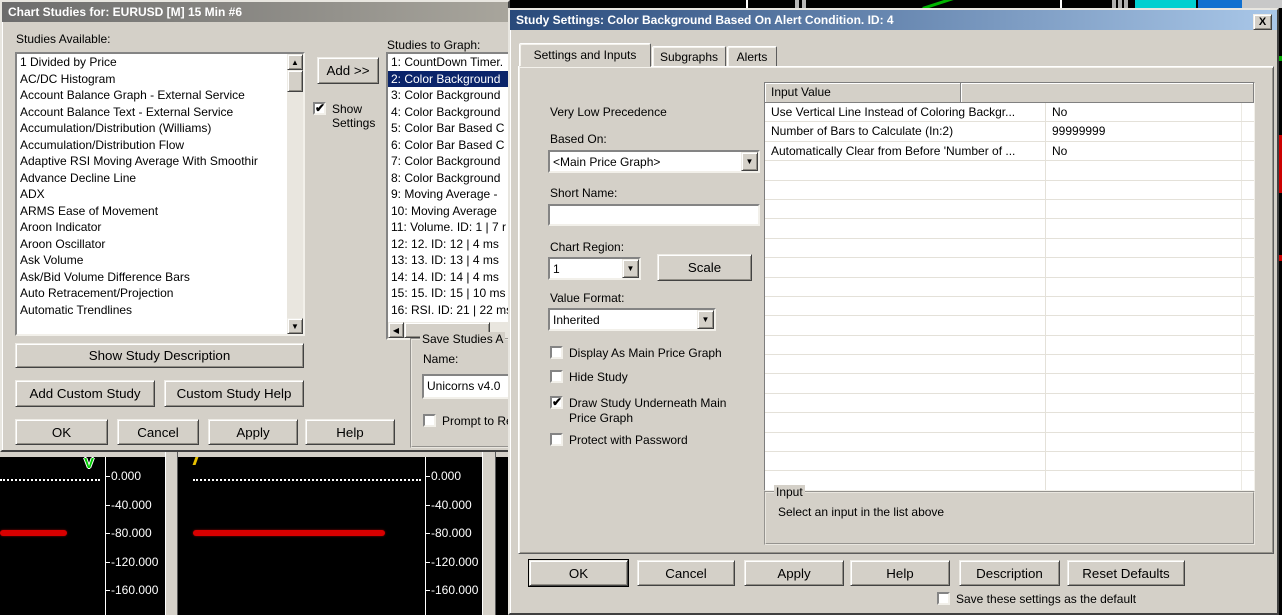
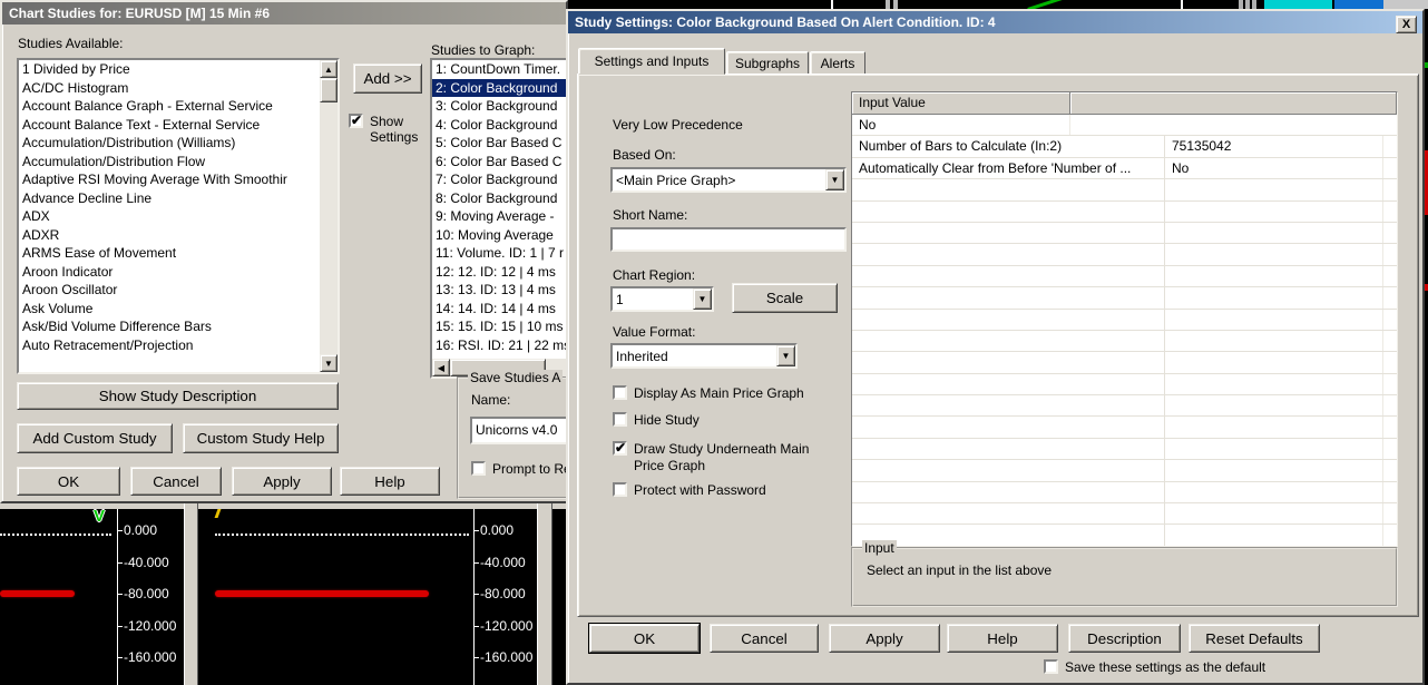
  V
  0.000
  -40.000
  -80.000
  -120.000
  -160.000
  0.000
  -40.000
  -80.000
  -120.000
  -160.000
  Chart Studies for: EURUSD [M] 15 Min #6
  Studies Available:
  1 Divided by Price
  AC/DC Histogram
  Account Balance Graph - External Service
  Account Balance Text - External Service
  Accumulation/Distribution (Williams)
  Accumulation/Distribution Flow
  Adaptive RSI Moving Average With Smoothir
  Advance Decline Line
  ADX
+ ADXR
  ARMS Ease of Movement
  Aroon Indicator
  Aroon Oscillator
  Ask Volume
  Ask/Bid Volume Difference Bars
  Auto Retracement/Projection
- Automatic Trendlines
  ▲
  ▼
  Add >>
  ✔
  Show Settings
  Studies to Graph:
  1: CountDown Timer.
  2: Color Background
  3: Color Background
  4: Color Background
  5: Color Bar Based C
  6: Color Bar Based C
  7: Color Background
  8: Color Background
  9: Moving Average -
  10: Moving Average
  11: Volume. ID: 1 | 7 r
  12: 12. ID: 12 | 4 ms
  13: 13. ID: 13 | 4 ms
  14: 14. ID: 14 | 4 ms
  15: 15. ID: 15 | 10 ms
  16: RSI. ID: 21 | 22 m
  ◀
  Show Study Description
  Add Custom Study
  Custom Study Help
  OK
  Cancel
  Apply
  Help
  Save Studies A
  Name:
  Unicorns v4.0
  Prompt to R
  Study Settings: Color Background Based On Alert Condition. ID: 4
  X
  Settings and Inputs
  Subgraphs
  Alerts
  Very Low Precedence
  Based On:
  <Main Price Graph>
  ▼
  Short Name:
  Chart Region:
  1
  ▼
  Scale
  Value Format:
  Inherited
  ▼
  Display As Main Price Graph
  Hide Study
  ✔
  Draw Study Underneath Main Price Graph
  Protect with Password
  Input Value
- Use Vertical Line Instead of Coloring Backgr...
  No
  Number of Bars to Calculate (In:2)
- 99999999
+ 75135042
  Automatically Clear from Before 'Number of ...
  No
  Input
  Select an input in the list above
  OK
  Cancel
  Apply
  Help
  Description
  Reset Defaults
  Save these settings as the default
